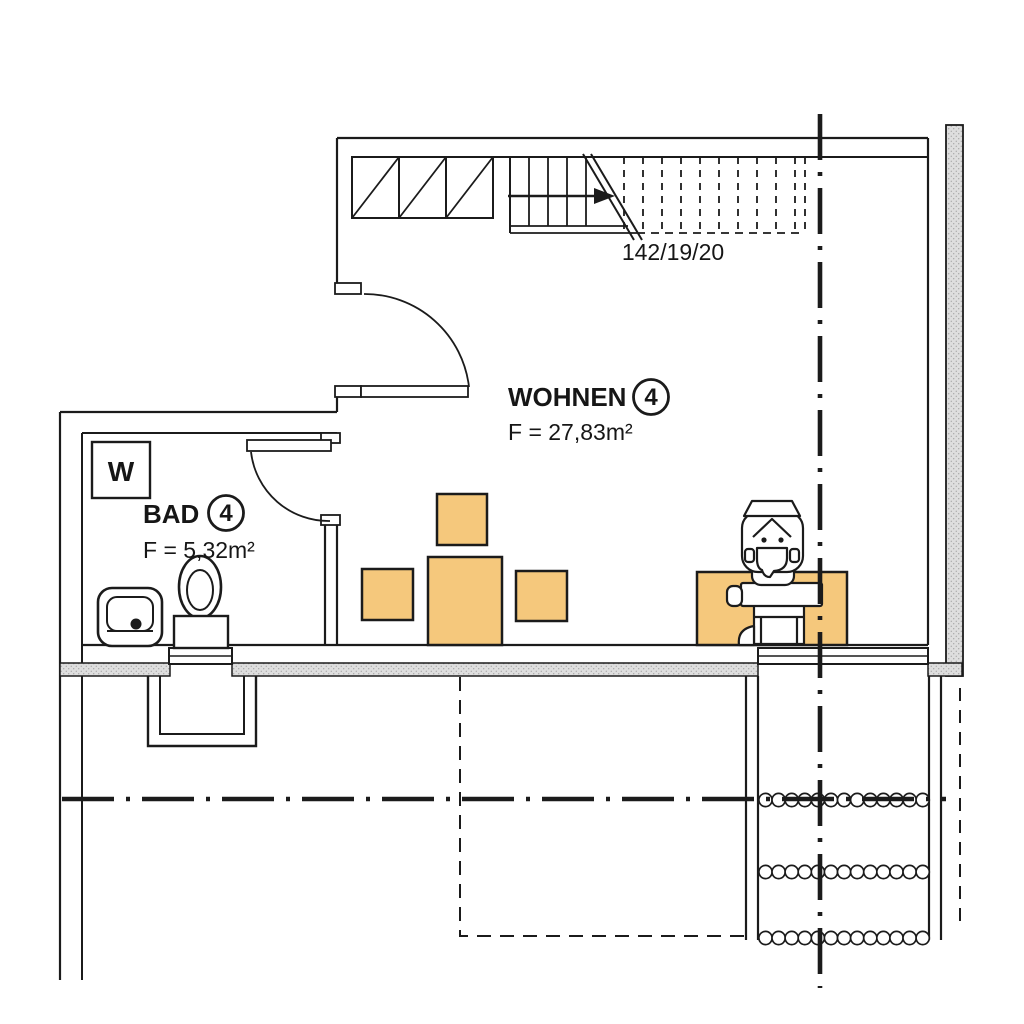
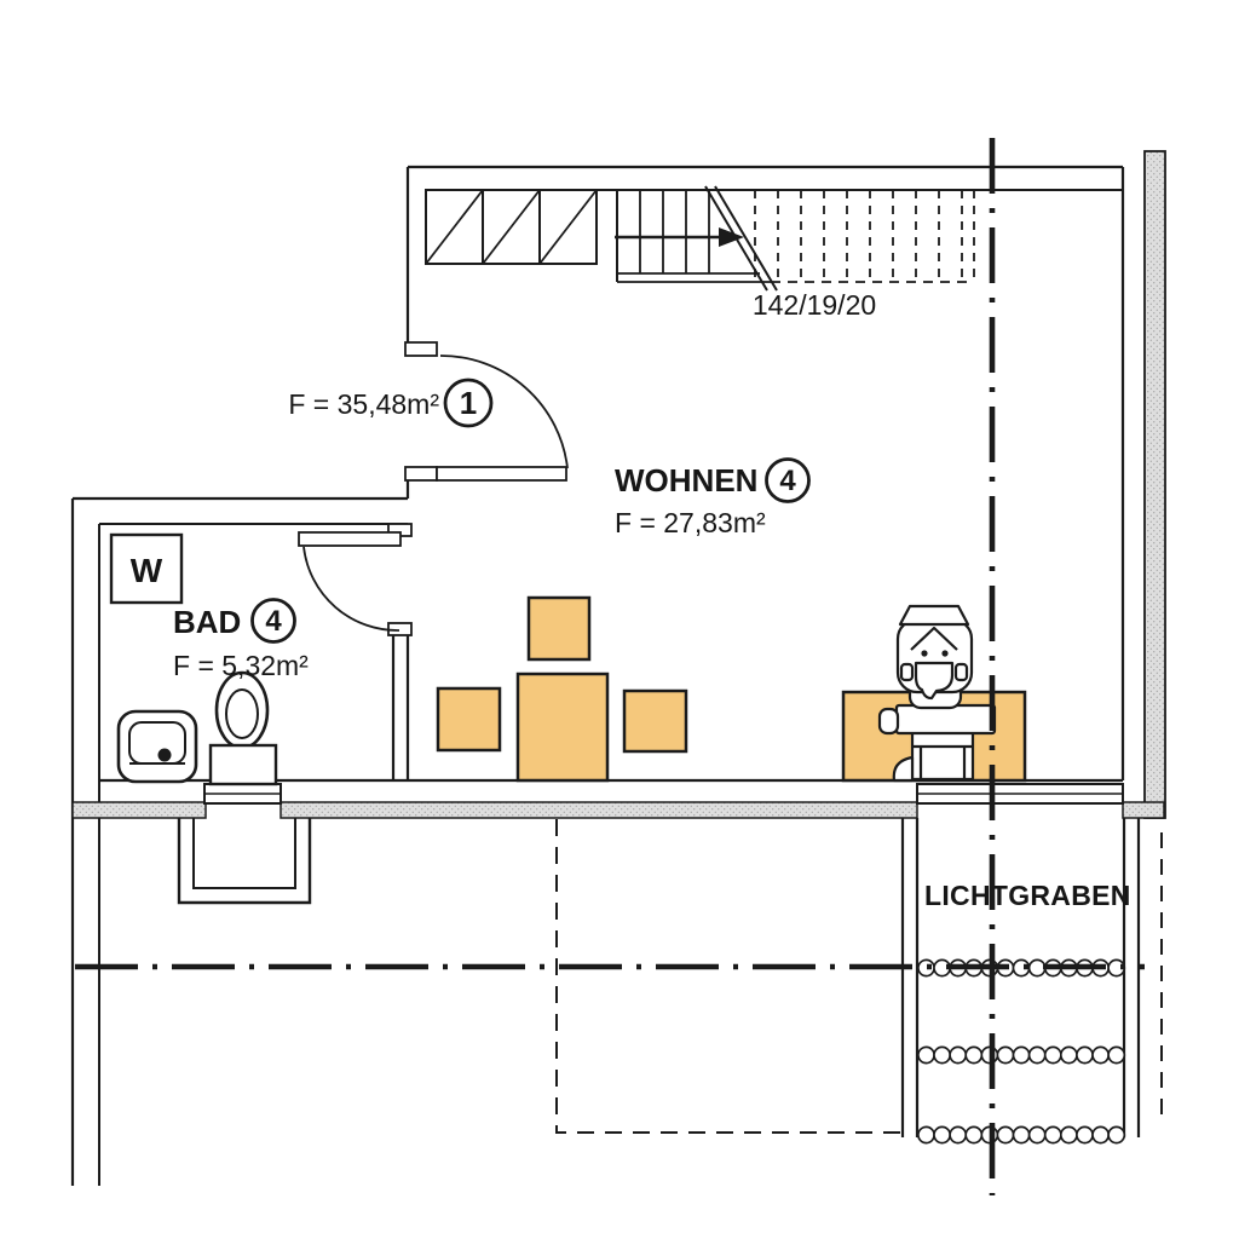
  142/19/20
  W
+ LICHTGRABEN
+ F = 35,48m²
+ 1
  WOHNEN
  4
  F = 27,83m²
  BAD
  4
  F = 5,32m²
